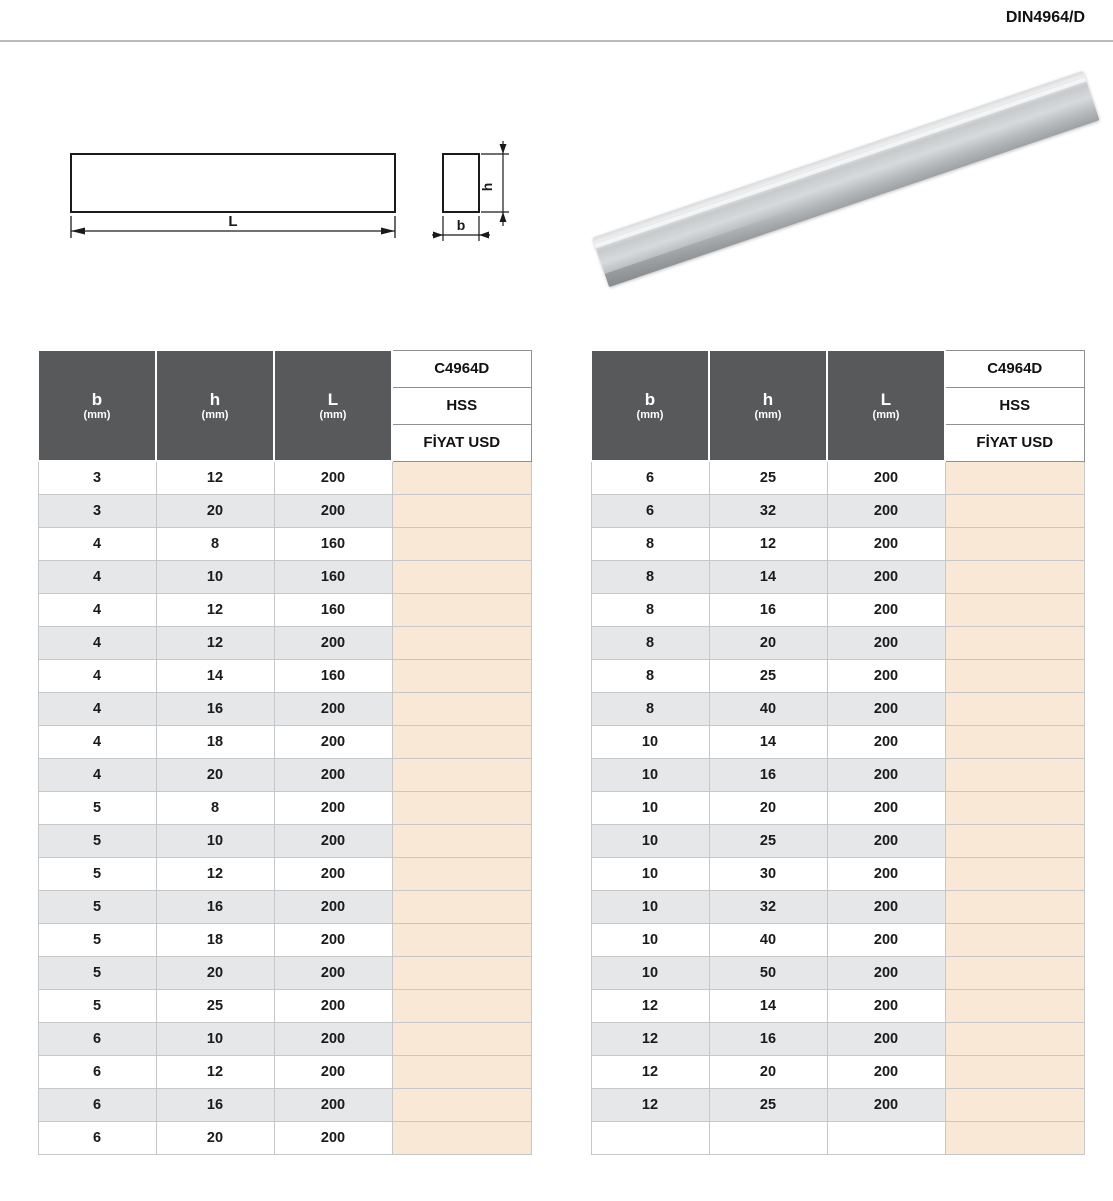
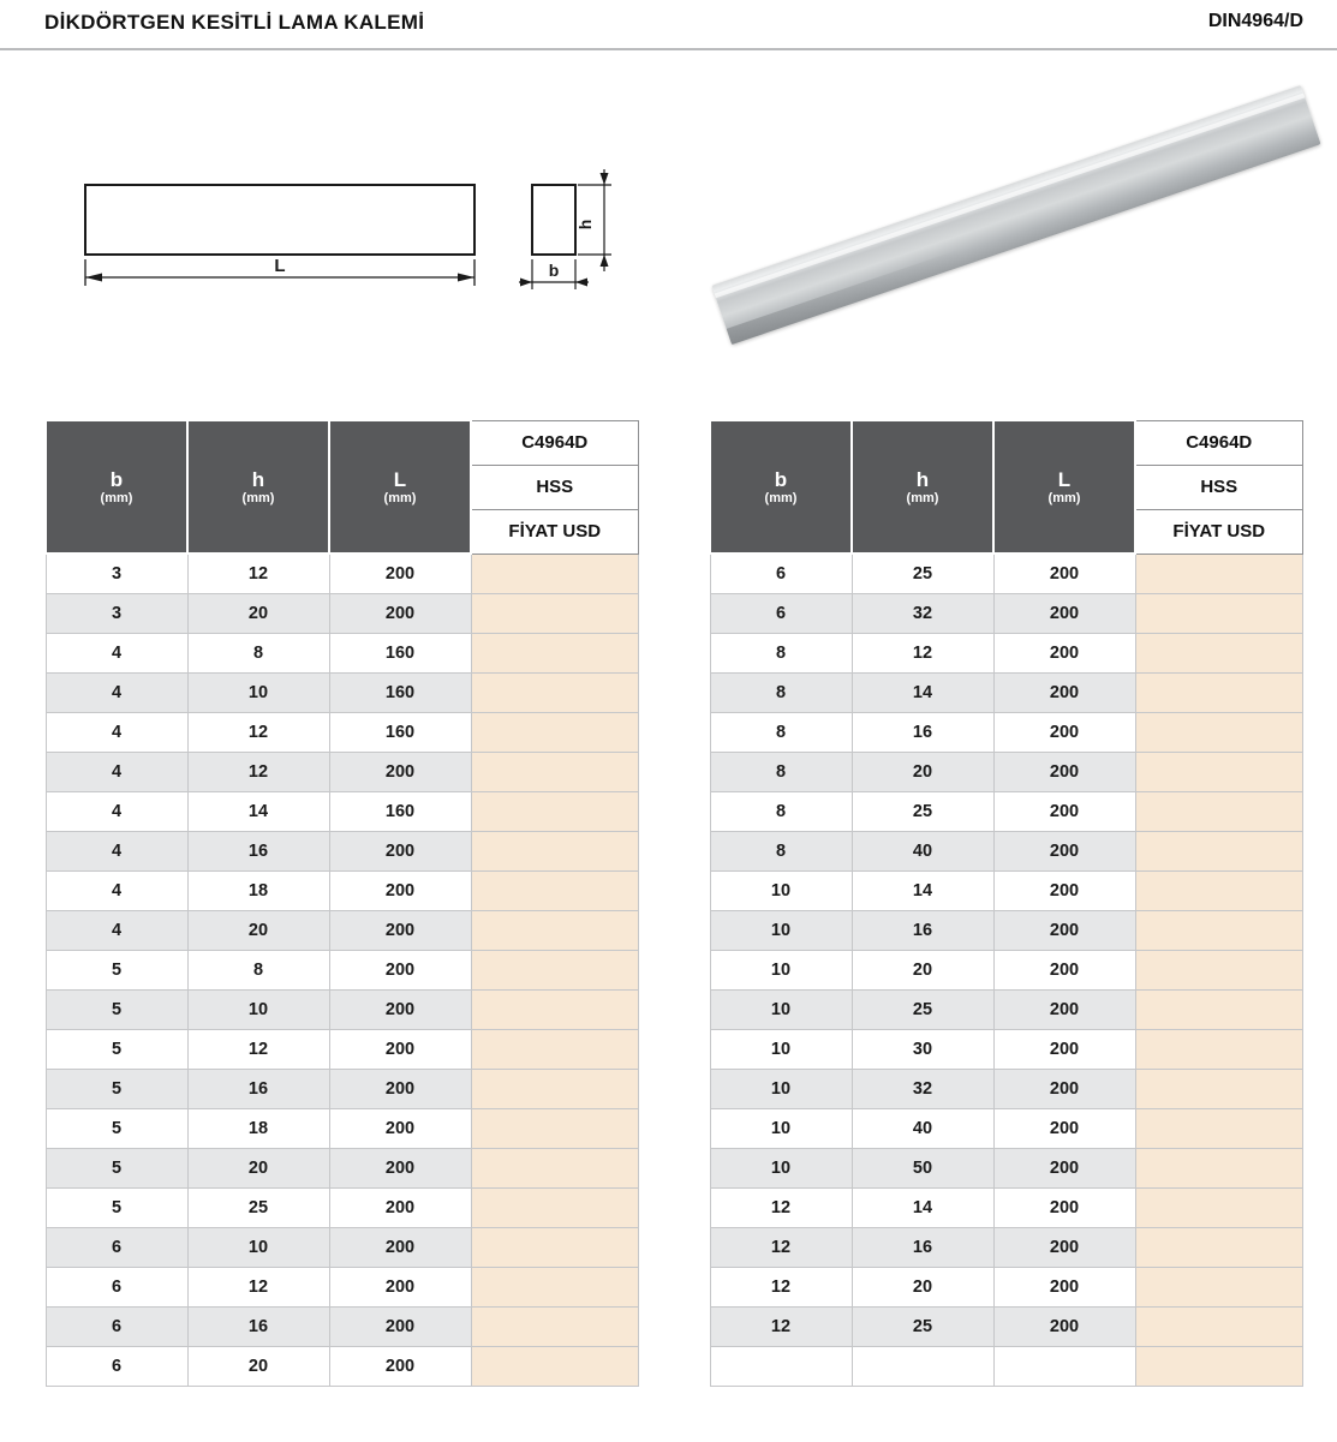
+ DİKDÖRTGEN KESİTLİ LAMA KALEMİ
  DIN4964/D
  L
  b
  b (mm)	h (mm)	L (mm)	C4964D
  HSS
  FİYAT USD
  3	12	200
  3	20	200
  4	8	160
  4	10	160
  4	12	160
  4	12	200
  4	14	160
  4	16	200
  4	18	200
  4	20	200
  5	8	200
  5	10	200
  5	12	200
  5	16	200
  5	18	200
  5	20	200
  5	25	200
  6	10	200
  6	12	200
  6	16	200
  6	20	200
  b (mm)	h (mm)	L (mm)	C4964D
  HSS
  FİYAT USD
  6	25	200
  6	32	200
  8	12	200
  8	14	200
  8	16	200
  8	20	200
  8	25	200
  8	40	200
  10	14	200
  10	16	200
  10	20	200
  10	25	200
  10	30	200
  10	32	200
  10	40	200
  10	50	200
  12	14	200
  12	16	200
  12	20	200
  12	25	200
